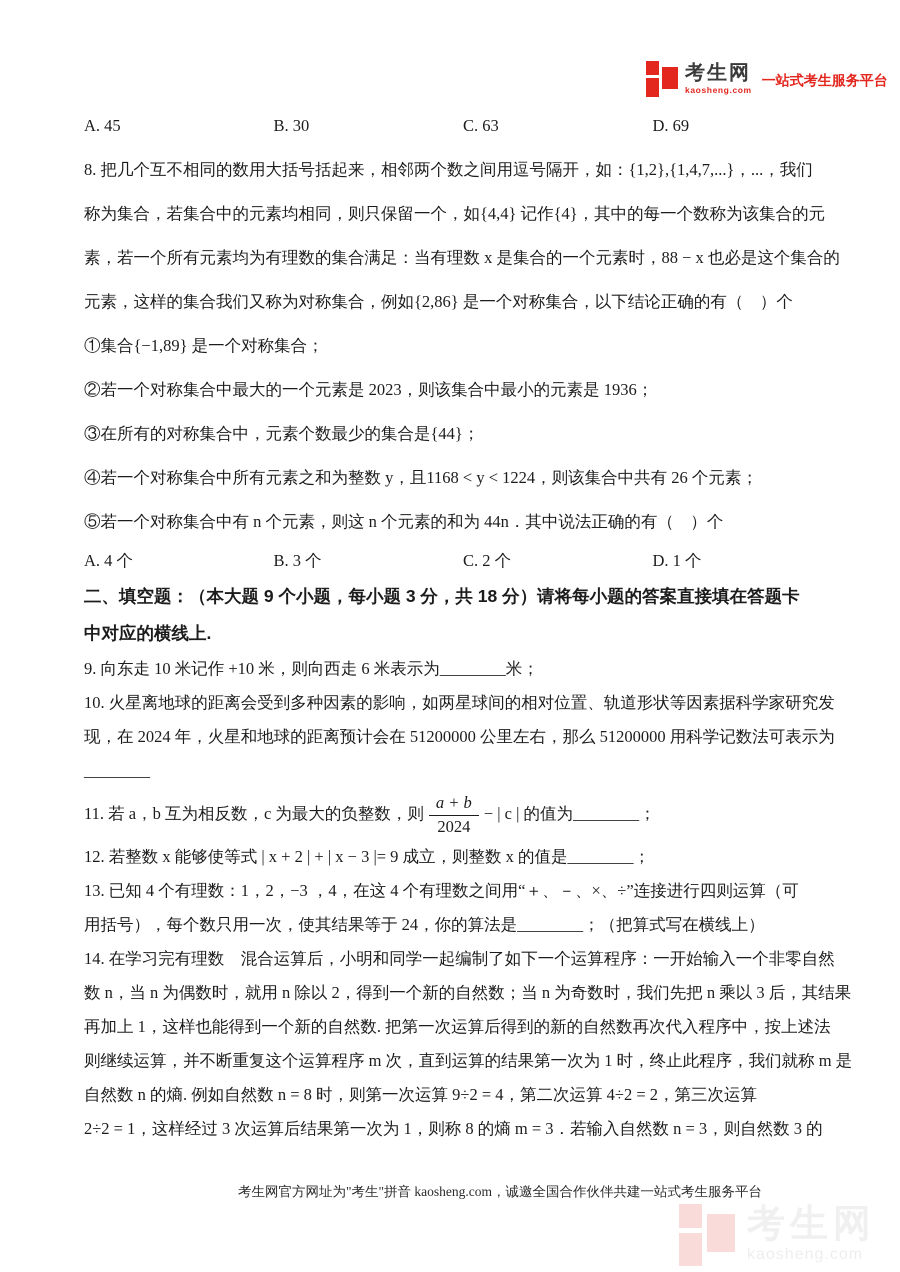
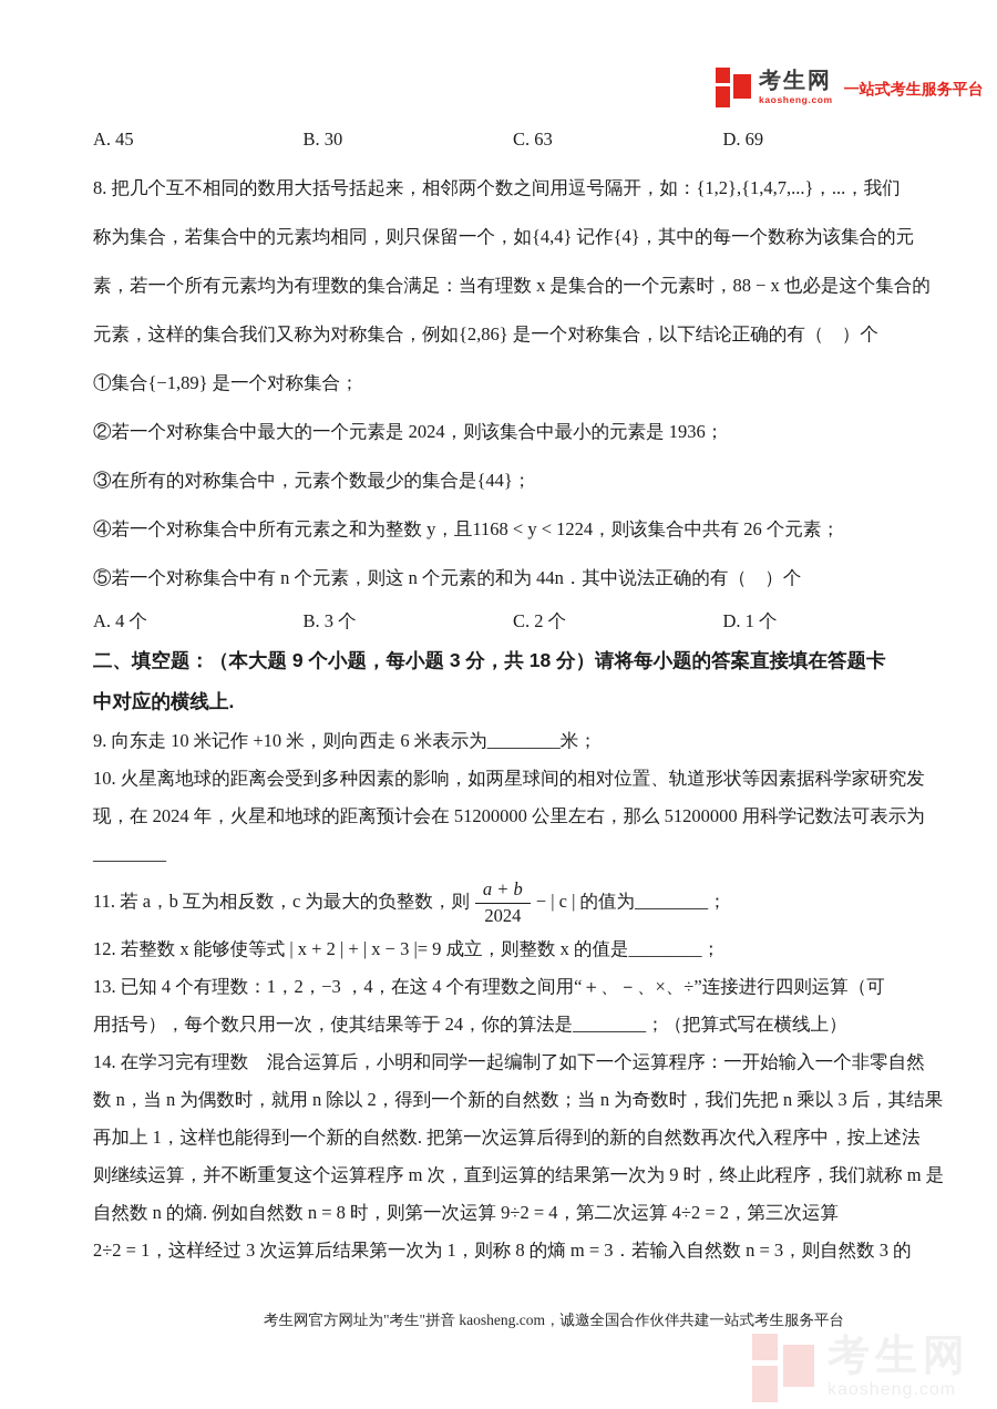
  考生网
  kaosheng.com
  一站式考生服务平台
  A. 45
  B. 30
  C. 63
  D. 69
  8. 把几个互不相同的数用大括号括起来，相邻两个数之间用逗号隔开，如：{1,2},{1,4,7,...}，...，我们
  称为集合，若集合中的元素均相同，则只保留一个，如{4,4} 记作{4}，其中的每一个数称为该集合的元
  素，若一个所有元素均为有理数的集合满足：当有理数 x 是集合的一个元素时，88 − x 也必是这个集合的
  元素，这样的集合我们又称为对称集合，例如{2,86} 是一个对称集合，以下结论正确的有（ ）个
  ①集合{−1,89} 是一个对称集合；
- ②若一个对称集合中最大的一个元素是 2023，则该集合中最小的元素是 1936；
+ ②若一个对称集合中最大的一个元素是 2024，则该集合中最小的元素是 1936；
  ③在所有的对称集合中，元素个数最少的集合是{44}；
  ④若一个对称集合中所有元素之和为整数 y，且1168 < y < 1224，则该集合中共有 26 个元素；
  ⑤若一个对称集合中有 n 个元素，则这 n 个元素的和为 44n．其中说法正确的有（ ）个
  A. 4 个
  B. 3 个
  C. 2 个
  D. 1 个
  二、填空题：（本大题 9 个小题，每小题 3 分，共 18 分）请将每小题的答案直接填在答题卡
  中对应的横线上.
  9. 向东走 10 米记作 +10 米，则向西走 6 米表示为________米；
  10. 火星离地球的距离会受到多种因素的影响，如两星球间的相对位置、轨道形状等因素据科学家研究发
  现，在 2024 年，火星和地球的距离预计会在 51200000 公里左右，那么 51200000 用科学记数法可表示为
  ________
  11. 若 a，b 互为相反数，c 为最大的负整数，则
  a + b
  2024
  − | c | 的值为
  ________
  ；
  12. 若整数 x 能够使等式 | x + 2 | + | x − 3 |= 9 成立，则整数 x 的值是________；
  13. 已知 4 个有理数：1，2，−3 ，4，在这 4 个有理数之间用“＋、－、×、÷”连接进行四则运算（可
  用括号），每个数只用一次，使其结果等于 24，你的算法是________；（把算式写在横线上）
  14. 在学习完有理数 混合运算后，小明和同学一起编制了如下一个运算程序：一开始输入一个非零自然
  数 n，当 n 为偶数时，就用 n 除以 2，得到一个新的自然数；当 n 为奇数时，我们先把 n 乘以 3 后，其结果
  再加上 1，这样也能得到一个新的自然数. 把第一次运算后得到的新的自然数再次代入程序中，按上述法
- 则继续运算，并不断重复这个运算程序 m 次，直到运算的结果第一次为 1 时，终止此程序，我们就称 m 是
+ 则继续运算，并不断重复这个运算程序 m 次，直到运算的结果第一次为 9 时，终止此程序，我们就称 m 是
  自然数 n 的熵. 例如自然数 n = 8 时，则第一次运算 9÷2 = 4，第二次运算 4÷2 = 2，第三次运算
  2÷2 = 1，这样经过 3 次运算后结果第一次为 1，则称 8 的熵 m = 3．若输入自然数 n = 3，则自然数 3 的
  考生网官方网址为"考生"拼音 kaosheng.com，诚邀全国合作伙伴共建一站式考生服务平台
